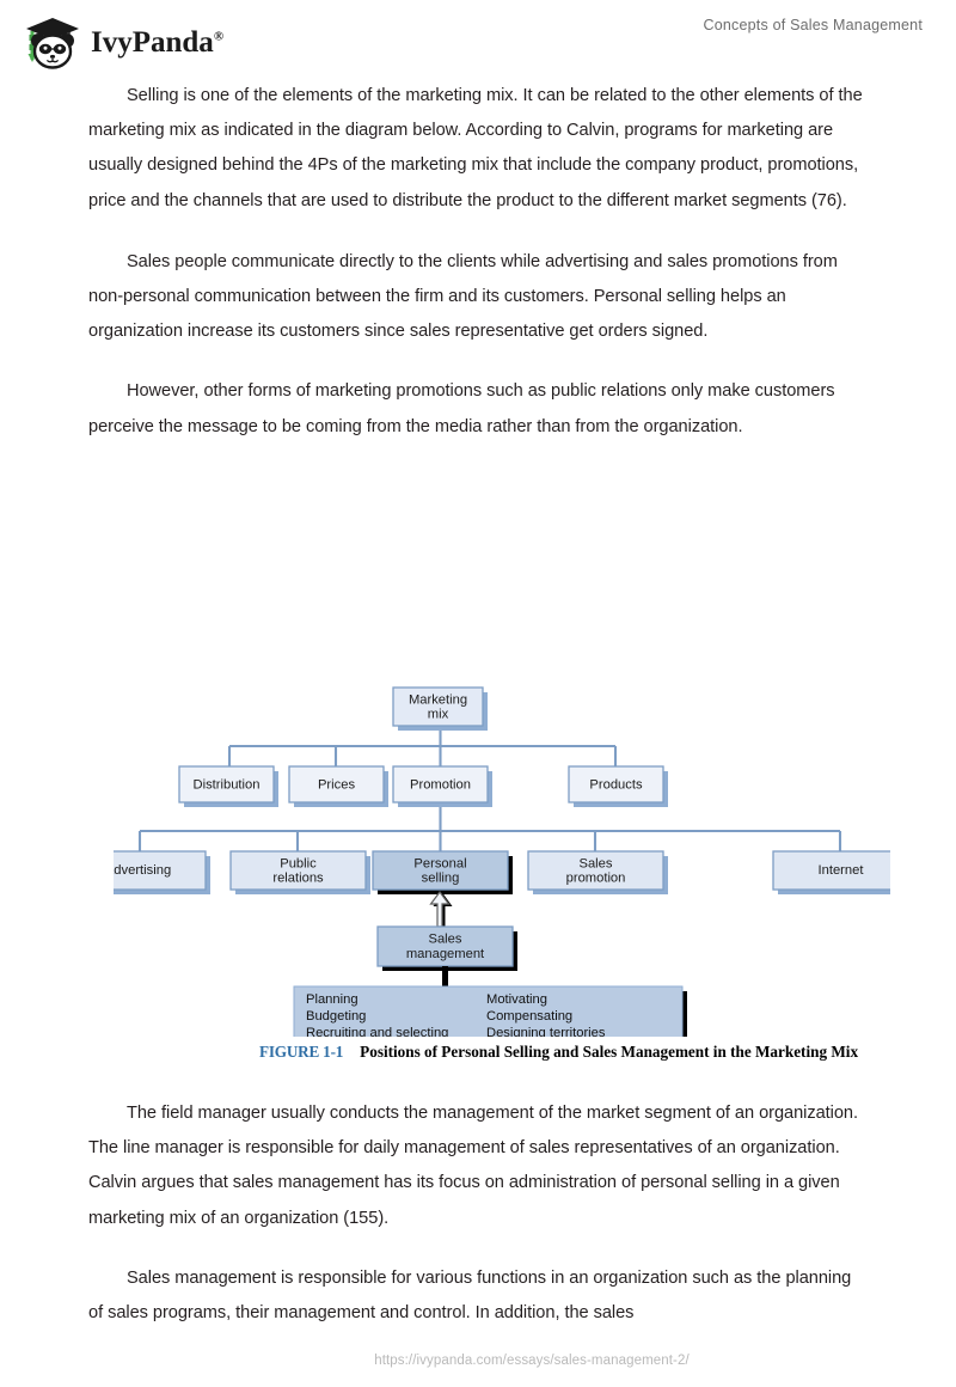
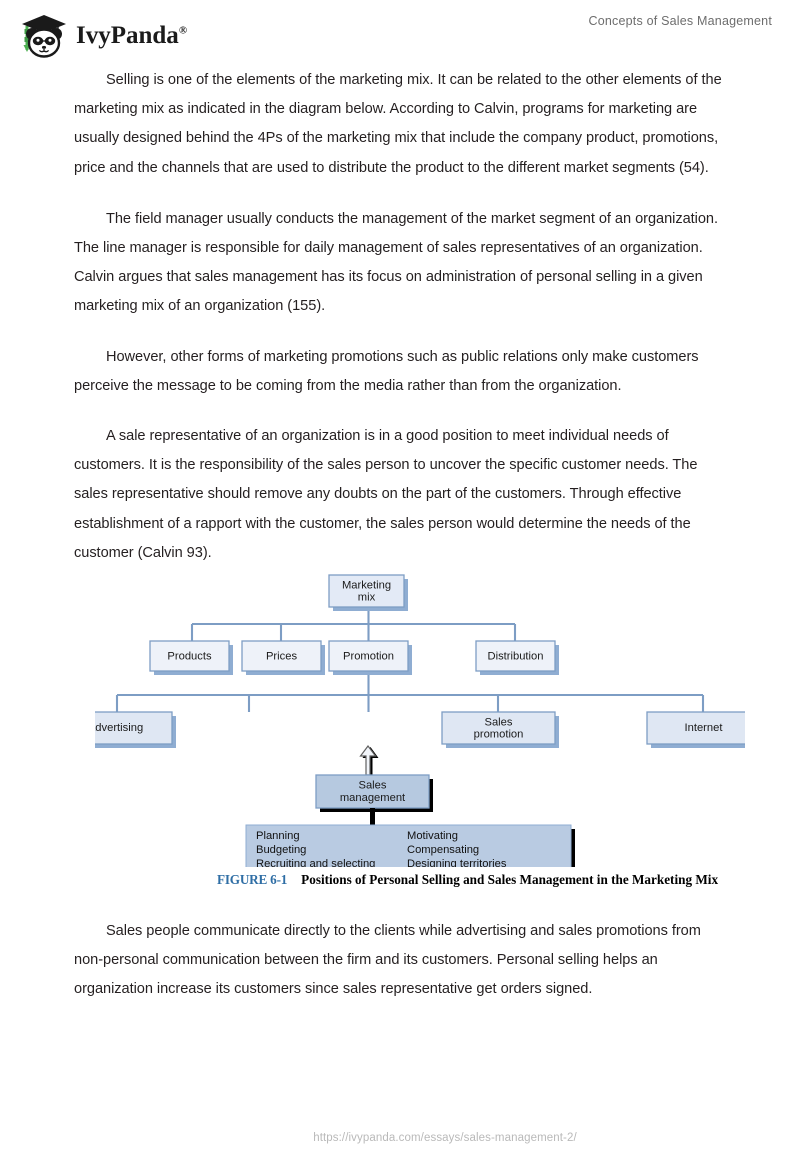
  IvyPanda®
  Concepts of Sales Management
- Selling is one of the elements of the marketing mix. It can be related to the other elements of the marketing mix as indicated in the diagram below. According to Calvin, programs for marketing are usually designed behind the 4Ps of the marketing mix that include the company product, promotions, price and the channels that are used to distribute the product to the different market segments (76).
+ Selling is one of the elements of the marketing mix. It can be related to the other elements of the marketing mix as indicated in the diagram below. According to Calvin, programs for marketing are usually designed behind the 4Ps of the marketing mix that include the company product, promotions, price and the channels that are used to distribute the product to the different market segments (54).
- Sales people communicate directly to the clients while advertising and sales promotions from non-personal communication between the firm and its customers. Personal selling helps an organization increase its customers since sales representative get orders signed.
+ The field manager usually conducts the management of the market segment of an organization. The line manager is responsible for daily management of sales representatives of an organization. Calvin argues that sales management has its focus on administration of personal selling in a given marketing mix of an organization (155).
  However, other forms of marketing promotions such as public relations only make customers perceive the message to be coming from the media rather than from the organization.
+ A sale representative of an organization is in a good position to meet individual needs of customers. It is the responsibility of the sales person to uncover the specific customer needs. The sales representative should remove any doubts on the part of the customers. Through effective establishment of a rapport with the customer, the sales person would determine the needs of the customer (Calvin 93).
  Marketing
  mix
- Distribution
+ Products
  Prices
  Promotion
- Products
+ Distribution
  dvertising
- Public
- relations
- Personal
- selling
  Sales
  promotion
  Internet
  Sales
  management
  Planning
  Budgeting
  Recruiting and selecting
  Motivating
  Compensating
  Designing territories
- FIGURE 1-1 Positions of Personal Selling and Sales Management in the Marketing Mix
+ FIGURE 6-1 Positions of Personal Selling and Sales Management in the Marketing Mix
- The field manager usually conducts the management of the market segment of an organization. The line manager is responsible for daily management of sales representatives of an organization. Calvin argues that sales management has its focus on administration of personal selling in a given marketing mix of an organization (155).
+ Sales people communicate directly to the clients while advertising and sales promotions from non-personal communication between the firm and its customers. Personal selling helps an organization increase its customers since sales representative get orders signed.
- Sales management is responsible for various functions in an organization such as the planning of sales programs, their management and control. In addition, the sales
  https://ivypanda.com/essays/sales-management-2/
